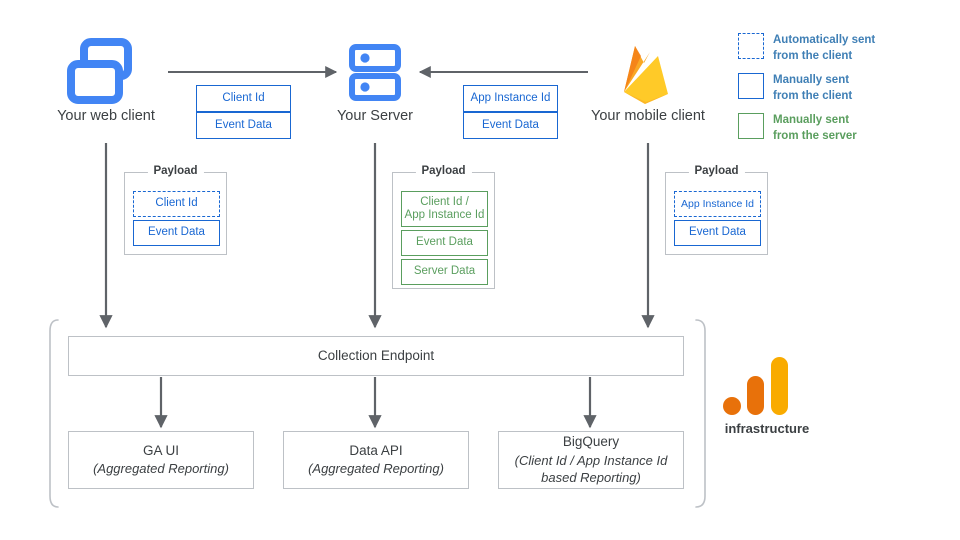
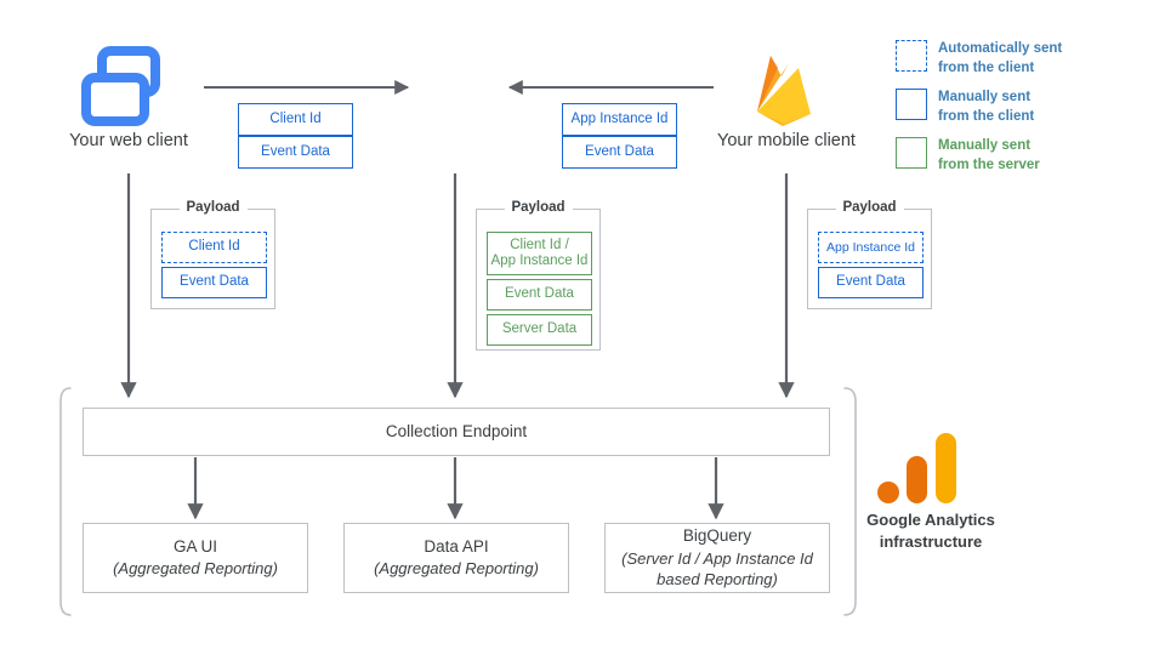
  Your web client
- Your Server
  Your mobile client
  Client Id
  Event Data
  App Instance Id
  Event Data
  Payload
  Client Id
  Event Data
  Payload
  Client Id /
  App Instance Id
  Event Data
  Server Data
  Payload
  App Instance Id
  Event Data
  Collection Endpoint
  GA UI
  (Aggregated Reporting)
  Data API
  (Aggregated Reporting)
  BigQuery
- (Client Id / App Instance Id
+ (Server Id / App Instance Id
  based Reporting)
+ Google Analytics
  infrastructure
  Automatically sent
  from the client
  Manually sent
  from the client
  Manually sent
  from the server
